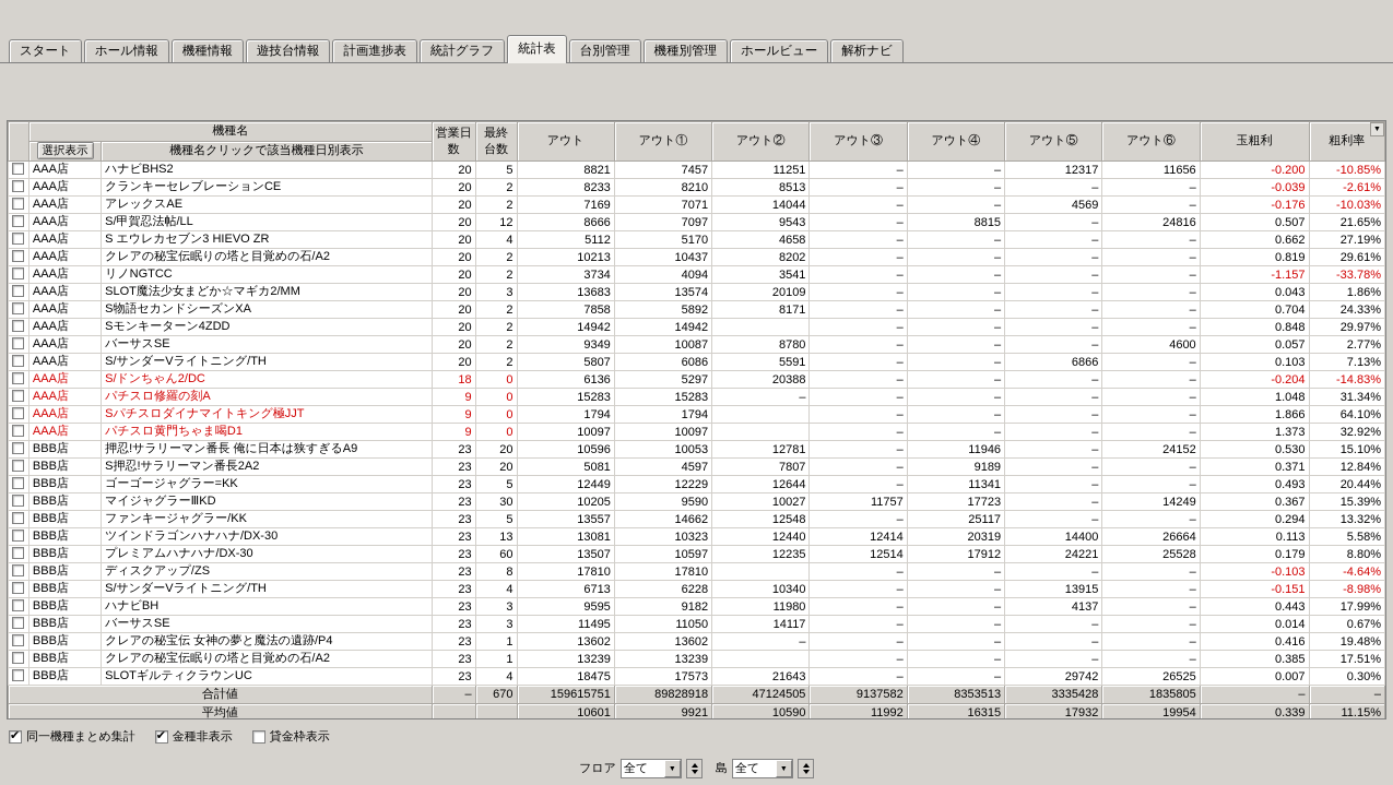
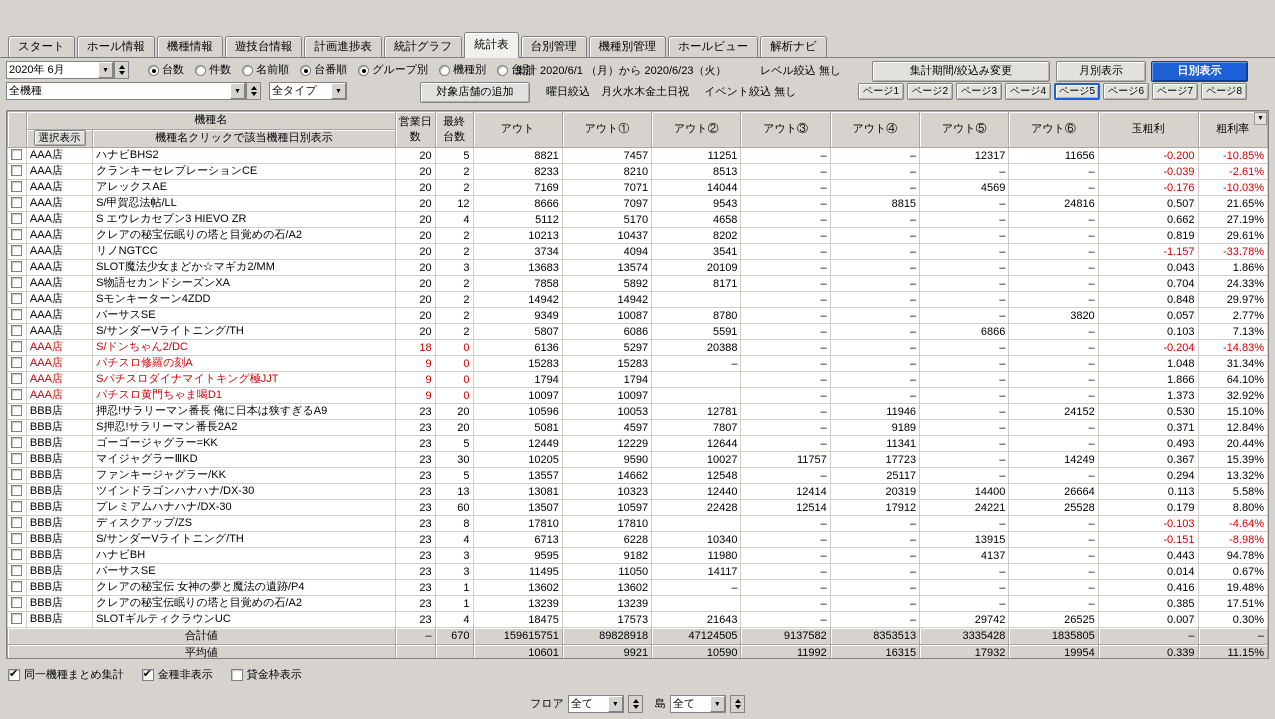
  スタート
  ホール情報
  機種情報
  遊技台情報
  計画進捗表
  統計グラフ
  統計表
  台別管理
  機種別管理
  ホールビュー
  解析ナビ
+ 2020年 6月
+ 台数
+ 件数
+ 名前順
+ 台番順
+ グループ別
+ 機種別
+ 台別
+ 集計 2020/6/1 （月）から 2020/6/23（火）
+ レベル絞込 無し
+ 集計期間/絞込み変更
+ 月別表示
+ 日別表示
+ 全機種
+ 全タイプ
+ 対象店舗の追加
+ 曜日絞込 月火水木金土日祝 イベント絞込 無し
+ ページ1
+ ページ2
+ ページ3
+ ページ4
+ ページ5
+ ページ6
+ ページ7
+ ページ8
  	機種名	営業日数	最終台数	アウト	アウト①	アウト②	アウト③	アウト④	アウト⑤	アウト⑥	玉粗利	粗利率
  選択表示	機種名クリックで該当機種日別表示
  	AAA店	ハナビBHS2	20	5	8821	7457	11251	–	–	12317	11656	-0.200	-10.85%
  	AAA店	クランキーセレブレーションCE	20	2	8233	8210	8513	–	–	–	–	-0.039	-2.61%
  	AAA店	アレックスAE	20	2	7169	7071	14044	–	–	4569	–	-0.176	-10.03%
  	AAA店	S/甲賀忍法帖/LL	20	12	8666	7097	9543	–	8815	–	24816	0.507	21.65%
  	AAA店	S エウレカセブン3 HIEVO ZR	20	4	5112	5170	4658	–	–	–	–	0.662	27.19%
  	AAA店	クレアの秘宝伝眠りの塔と目覚めの石/A2	20	2	10213	10437	8202	–	–	–	–	0.819	29.61%
  	AAA店	リノNGTCC	20	2	3734	4094	3541	–	–	–	–	-1.157	-33.78%
  	AAA店	SLOT魔法少女まどか☆マギカ2/MM	20	3	13683	13574	20109	–	–	–	–	0.043	1.86%
  	AAA店	S物語セカンドシーズンXA	20	2	7858	5892	8171	–	–	–	–	0.704	24.33%
  	AAA店	Sモンキーターン4ZDD	20	2	14942	14942		–	–	–	–	0.848	29.97%
- 	AAA店	バーサスSE	20	2	9349	10087	8780	–	–	–	4600	0.057	2.77%
+ 	AAA店	バーサスSE	20	2	9349	10087	8780	–	–	–	3820	0.057	2.77%
  	AAA店	S/サンダーVライトニング/TH	20	2	5807	6086	5591	–	–	6866	–	0.103	7.13%
  	AAA店	S/ドンちゃん2/DC	18	0	6136	5297	20388	–	–	–	–	-0.204	-14.83%
  	AAA店	パチスロ修羅の刻A	9	0	15283	15283	–	–	–	–	–	1.048	31.34%
  	AAA店	Sパチスロダイナマイトキング極JJT	9	0	1794	1794		–	–	–	–	1.866	64.10%
  	AAA店	パチスロ黄門ちゃま喝D1	9	0	10097	10097		–	–	–	–	1.373	32.92%
  	BBB店	押忍!サラリーマン番長 俺に日本は狭すぎるA9	23	20	10596	10053	12781	–	11946	–	24152	0.530	15.10%
  	BBB店	S押忍!サラリーマン番長2A2	23	20	5081	4597	7807	–	9189	–	–	0.371	12.84%
  	BBB店	ゴーゴージャグラー=KK	23	5	12449	12229	12644	–	11341	–	–	0.493	20.44%
  	BBB店	マイジャグラーⅢKD	23	30	10205	9590	10027	11757	17723	–	14249	0.367	15.39%
  	BBB店	ファンキージャグラー/KK	23	5	13557	14662	12548	–	25117	–	–	0.294	13.32%
  	BBB店	ツインドラゴンハナハナ/DX-30	23	13	13081	10323	12440	12414	20319	14400	26664	0.113	5.58%
- 	BBB店	プレミアムハナハナ/DX-30	23	60	13507	10597	12235	12514	17912	24221	25528	0.179	8.80%
+ 	BBB店	プレミアムハナハナ/DX-30	23	60	13507	10597	22428	12514	17912	24221	25528	0.179	8.80%
  	BBB店	ディスクアップ/ZS	23	8	17810	17810		–	–	–	–	-0.103	-4.64%
  	BBB店	S/サンダーVライトニング/TH	23	4	6713	6228	10340	–	–	13915	–	-0.151	-8.98%
- 	BBB店	ハナビBH	23	3	9595	9182	11980	–	–	4137	–	0.443	17.99%
+ 	BBB店	ハナビBH	23	3	9595	9182	11980	–	–	4137	–	0.443	94.78%
  	BBB店	バーサスSE	23	3	11495	11050	14117	–	–	–	–	0.014	0.67%
  	BBB店	クレアの秘宝伝 女神の夢と魔法の遺跡/P4	23	1	13602	13602	–	–	–	–	–	0.416	19.48%
  	BBB店	クレアの秘宝伝眠りの塔と目覚めの石/A2	23	1	13239	13239		–	–	–	–	0.385	17.51%
  	BBB店	SLOTギルティクラウンUC	23	4	18475	17573	21643	–	–	29742	26525	0.007	0.30%
  合計値	–	670	159615751	89828918	47124505	9137582	8353513	3335428	1835805	–	–
  平均値			10601	9921	10590	11992	16315	17932	19954	0.339	11.15%
  同一機種まとめ集計
  金種非表示
  貸金枠表示
  フロア
  全て
  島
  全て
